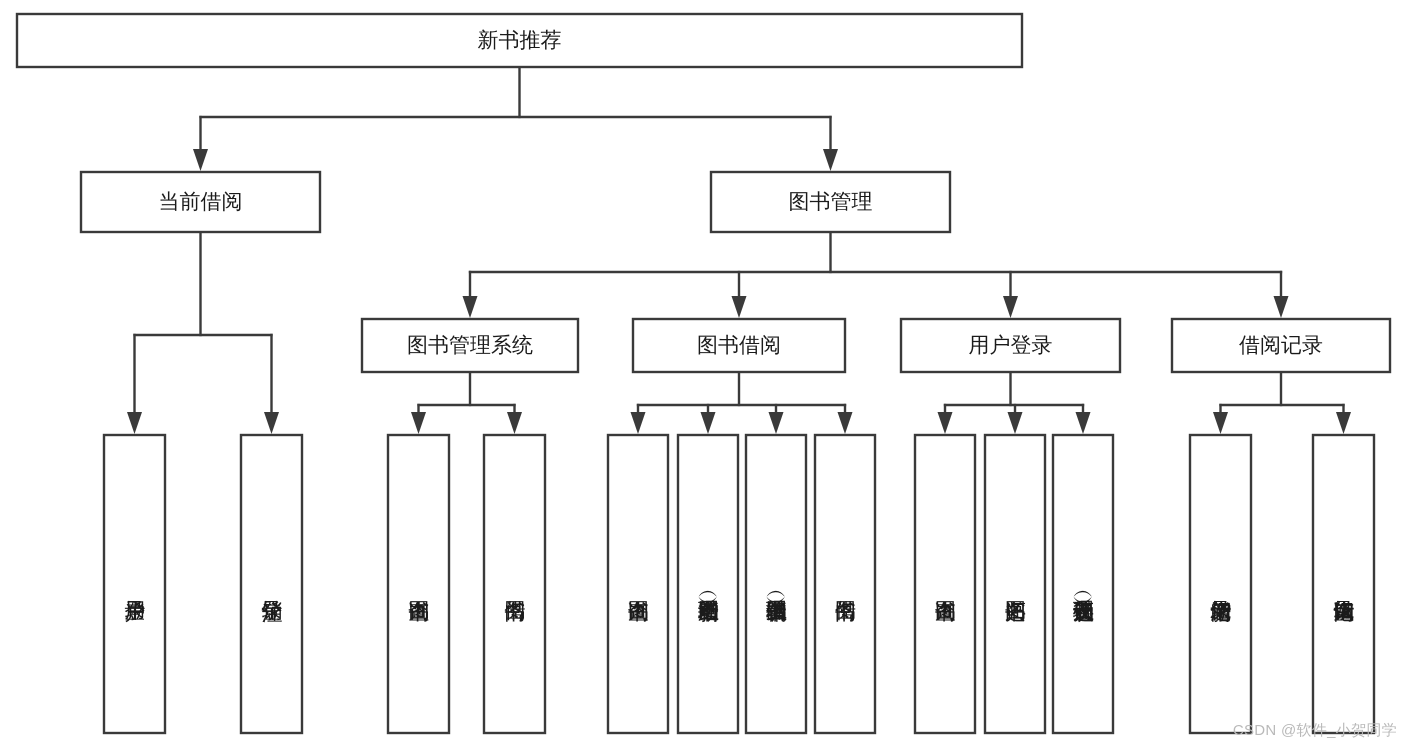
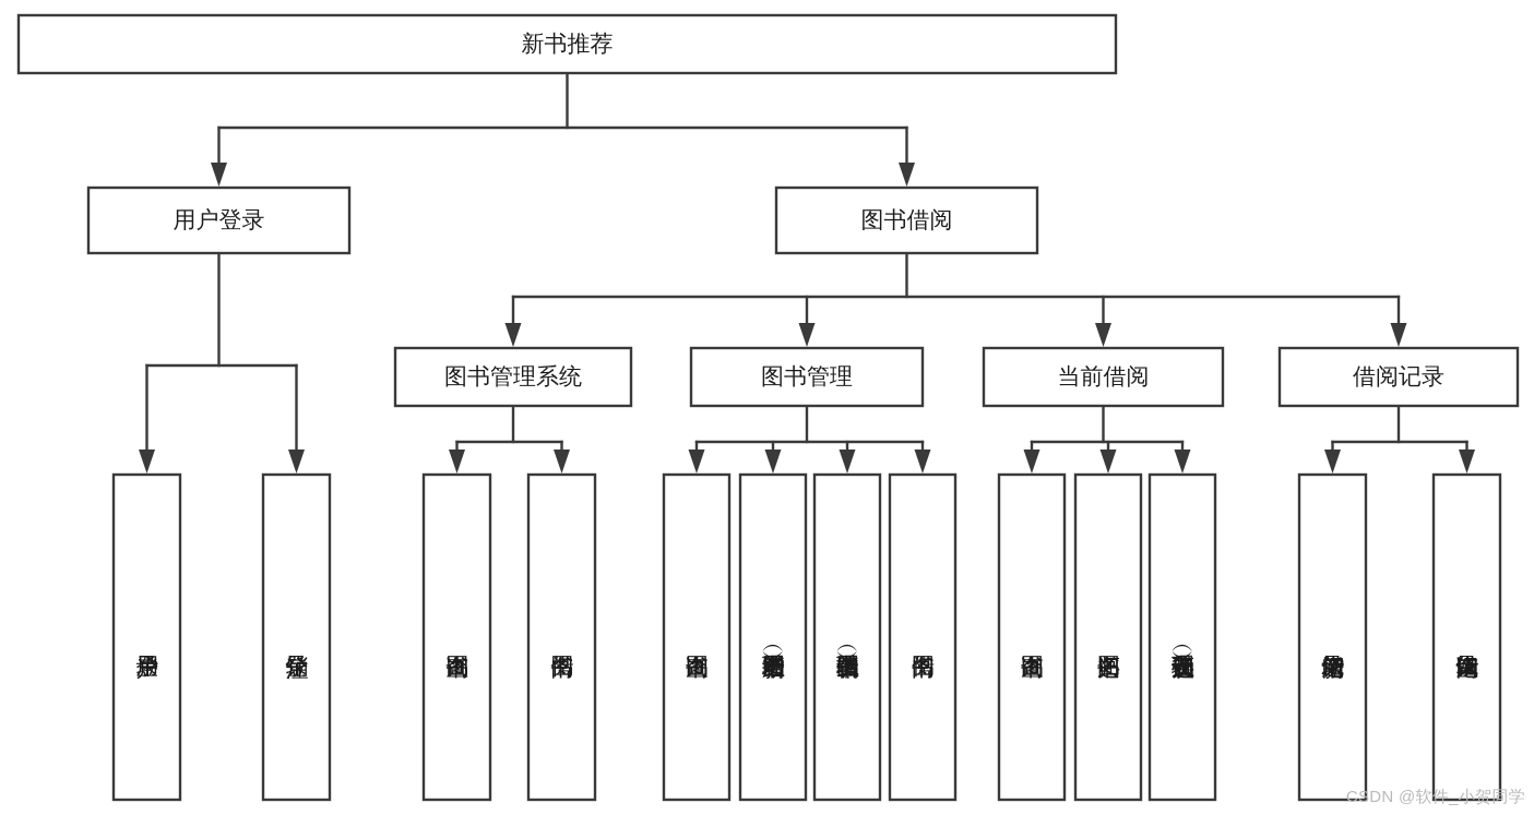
  新书推荐
- 当前借阅
+ 用户登录
- 图书管理
+ 图书借阅
  图书管理系统
- 图书借阅
+ 图书管理
- 用户登录
+ 当前借阅
  借阅记录
  CSDN @软件_小贺同学
